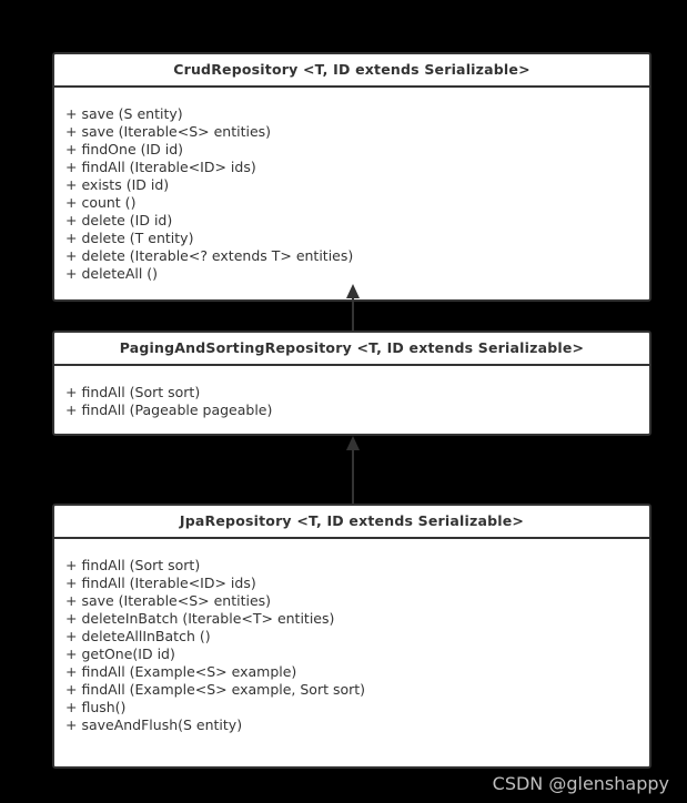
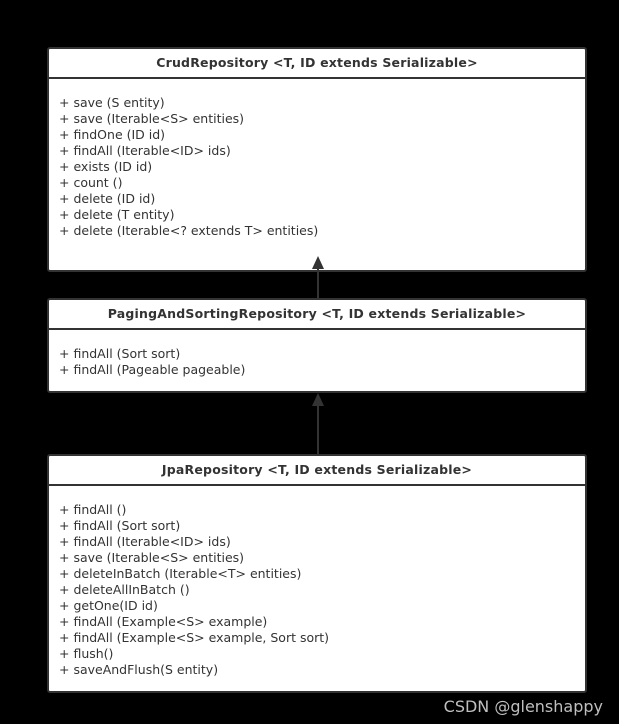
  CrudRepository <T, ID extends Serializable>
  + save (S entity)
  + save (Iterable<S> entities)
  + findOne (ID id)
  + findAll (Iterable<ID> ids)
  + exists (ID id)
  + count ()
  + delete (ID id)
  + delete (T entity)
  + delete (Iterable<? extends T> entities)
- + deleteAll ()
  PagingAndSortingRepository <T, ID extends Serializable>
  + findAll (Sort sort)
  + findAll (Pageable pageable)
  JpaRepository <T, ID extends Serializable>
+ + findAll ()
  + findAll (Sort sort)
  + findAll (Iterable<ID> ids)
  + save (Iterable<S> entities)
  + deleteInBatch (Iterable<T> entities)
  + deleteAllInBatch ()
  + getOne(ID id)
  + findAll (Example<S> example)
  + findAll (Example<S> example, Sort sort)
  + flush()
  + saveAndFlush(S entity)
  CSDN @glenshappy
